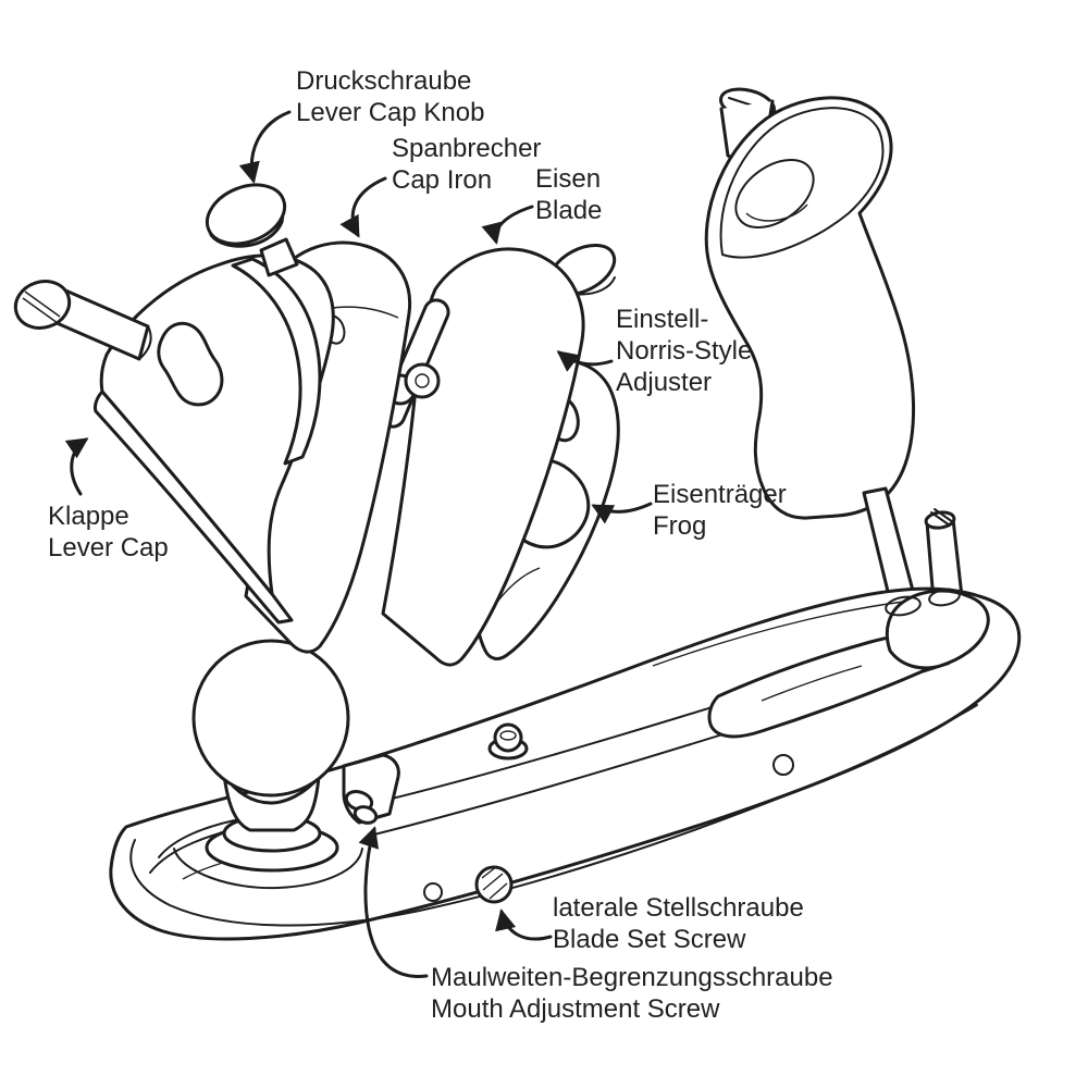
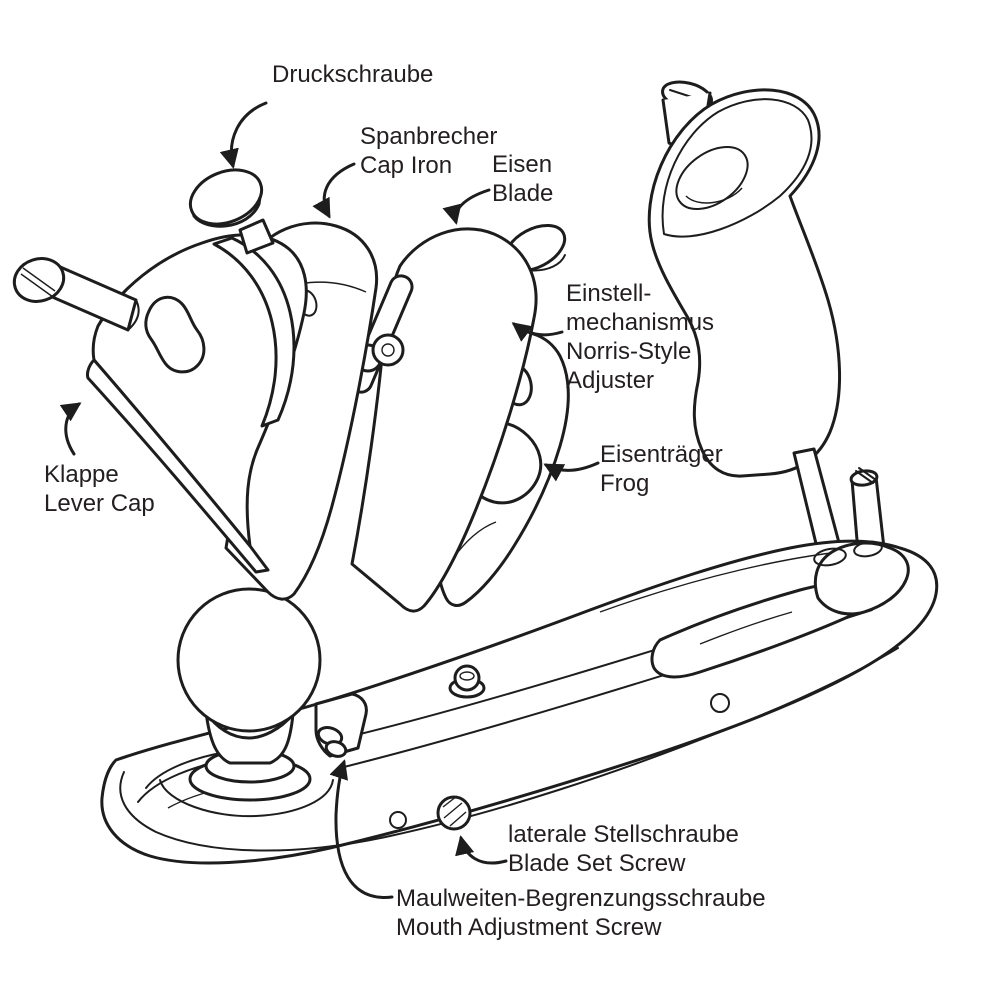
  Druckschraube
- Lever Cap Knob
  Spanbrecher
  Cap Iron
  Eisen
  Blade
  Einstell-
+ mechanismus
  Norris-Style
  Adjuster
  Eisenträger
  Frog
  Klappe
  Lever Cap
  laterale Stellschraube
  Blade Set Screw
  Maulweiten-Begrenzungsschraube
  Mouth Adjustment Screw
